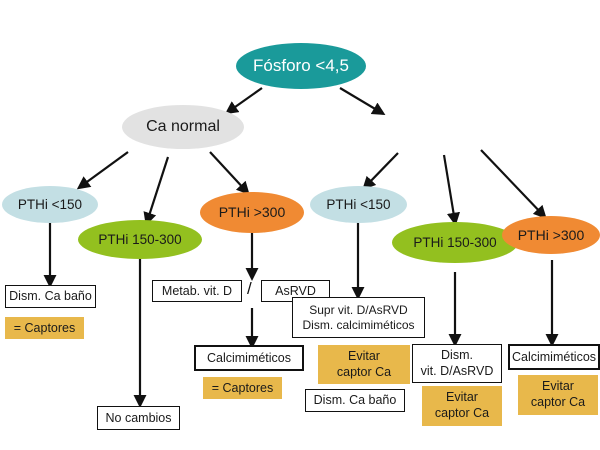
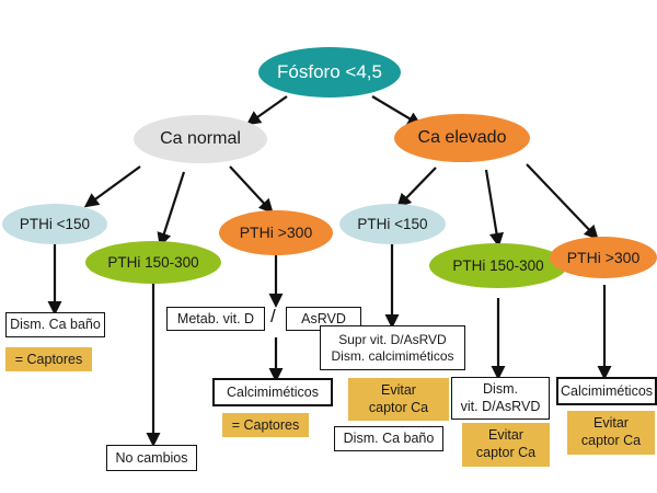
  Fósforo <4,5
  Ca normal
+ Ca elevado
  PTHi <150
  PTHi 150-300
  PTHi >300
  PTHi <150
  PTHi 150-300
  PTHi >300
  Dism. Ca baño
  = Captores
  No cambios
  Metab. vit. D
  /
  AsRVD
  Calcimiméticos
  = Captores
  Supr vit. D/AsRVD
  Dism. calcimiméticos
  Evitar
  captor Ca
  Dism. Ca baño
  Dism.
  vit. D/AsRVD
  Evitar
  captor Ca
  Calcimiméticos
  Evitar
  captor Ca
